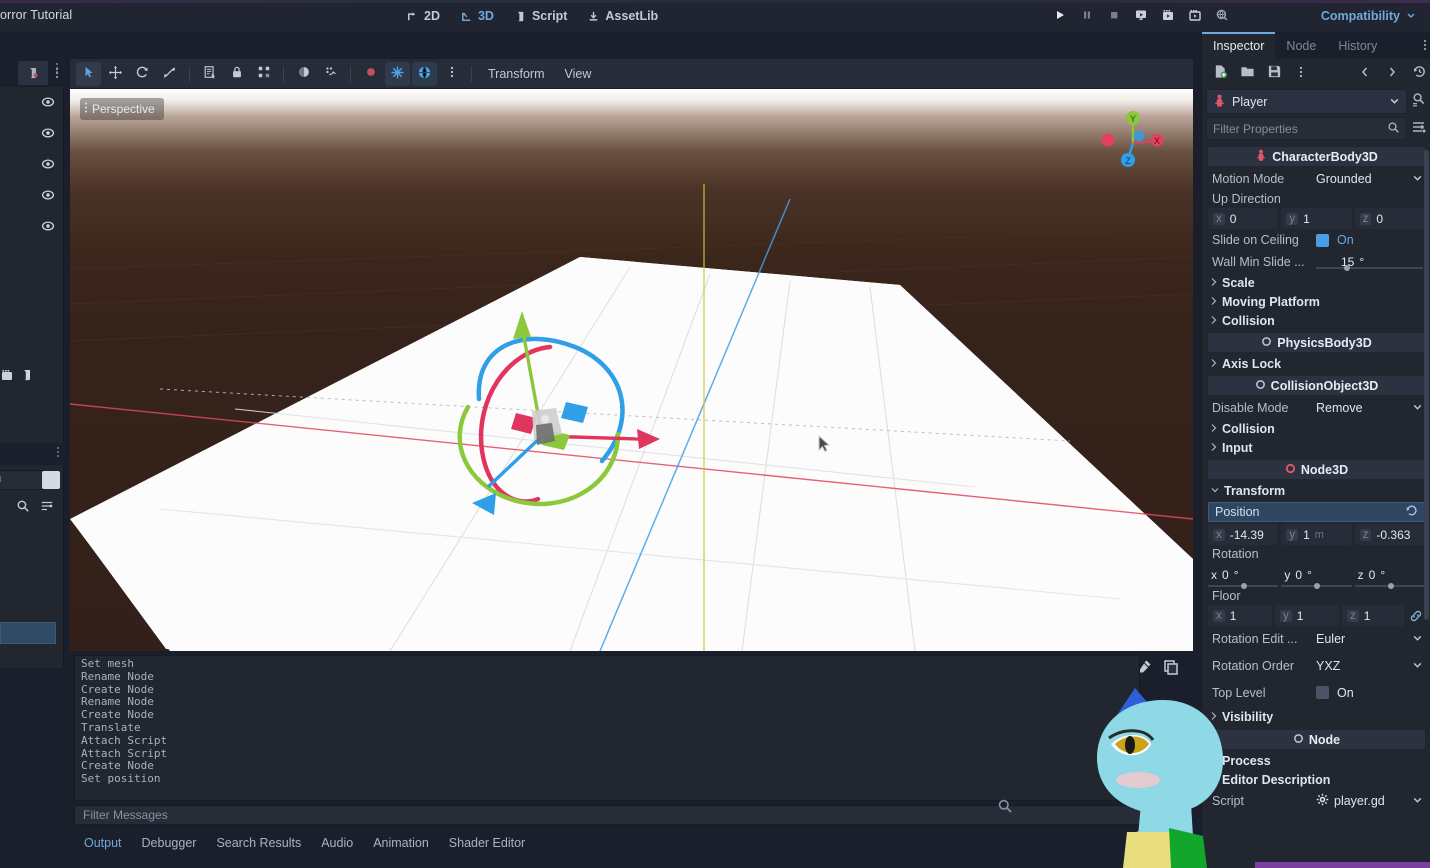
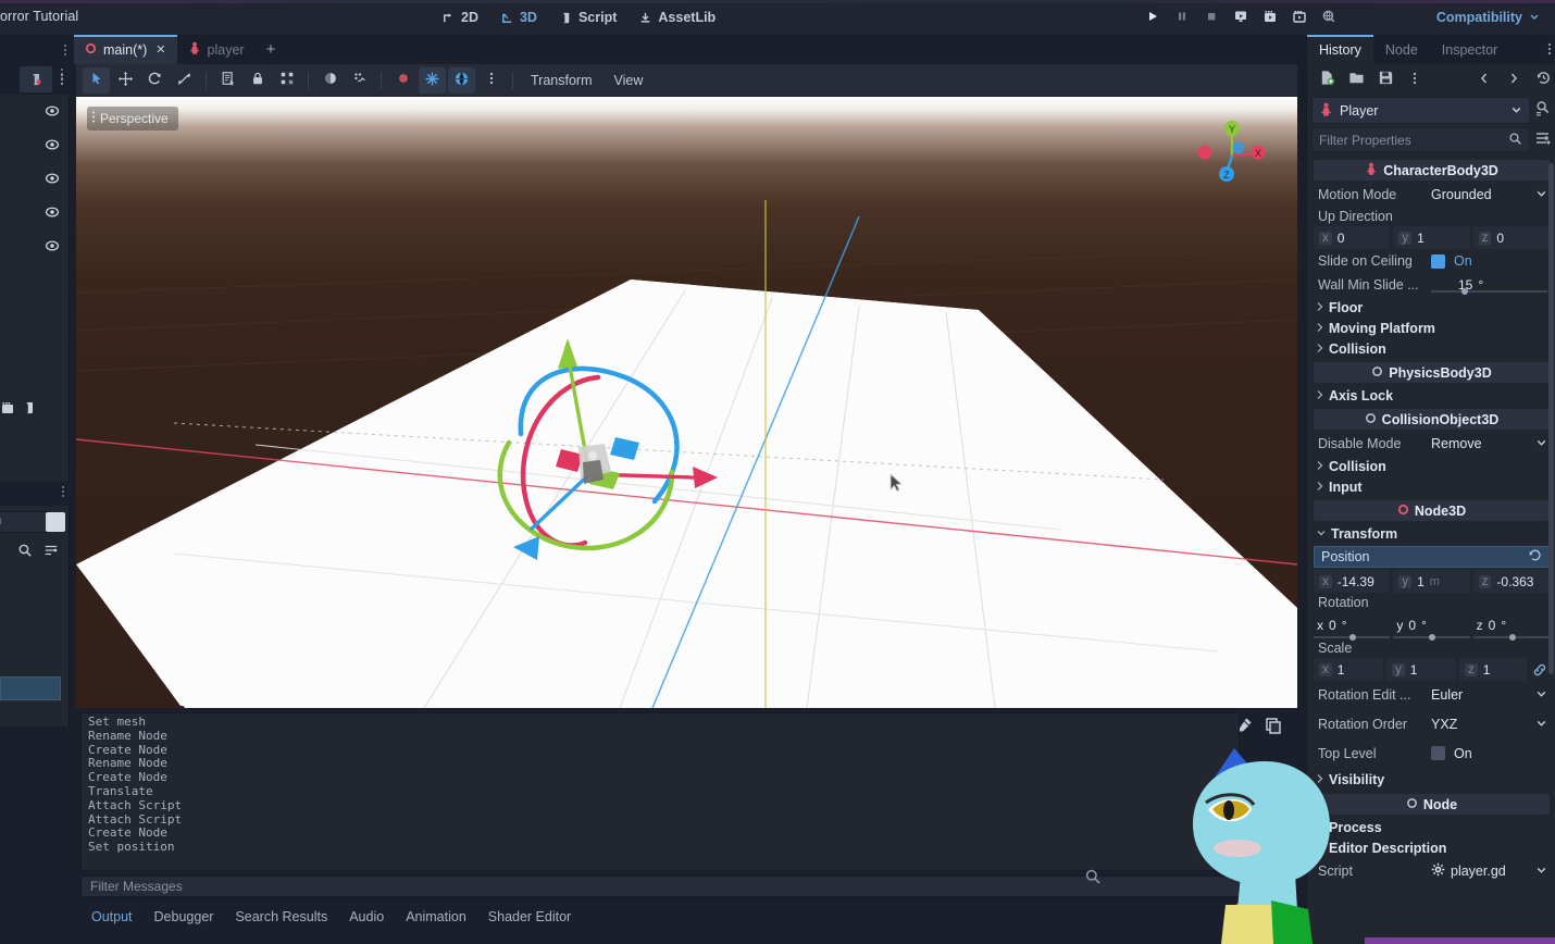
  orror Tutorial
  2D
  3D
  Script
  AssetLib
  Compatibility
+ main(*)
+ ✕
+ player
+ +
  Transform
  View
  Perspective
  Y
  Z
  X
  Set mesh
  Rename Node
  Create Node
  Rename Node
  Create Node
  Translate
  Attach Script
  Attach Script
  Create Node
  Set position
  Filter Messages
  Output
  Debugger
  Search Results
  Audio
  Animation
  Shader Editor
- Inspector
+ History
  Node
- History
+ Inspector
  Player
  Filter Properties
  CharacterBody3D
  Motion Mode
  Grounded
  Up Direction
  x
  0
  y
  1
  z
  0
  Slide on Ceiling
  On
  Wall Min Slide ...
  15
  °
- Scale
+ Floor
  Moving Platform
  Collision
  PhysicsBody3D
  Axis Lock
  CollisionObject3D
  Disable Mode
  Remove
  Collision
  Input
  Node3D
  Transform
  Position
  x
  -14.39
  y
  1
  m
  z
  -0.363
  Rotation
  x
  0
  °
  y
  0
  °
  z
  0
  °
- Floor
+ Scale
  x
  1
  y
  1
  z
  1
  Rotation Edit ...
  Euler
  Rotation Order
  YXZ
  Top Level
  On
  Visibility
  Node
  Process
  Editor Description
  Script
  player.gd
